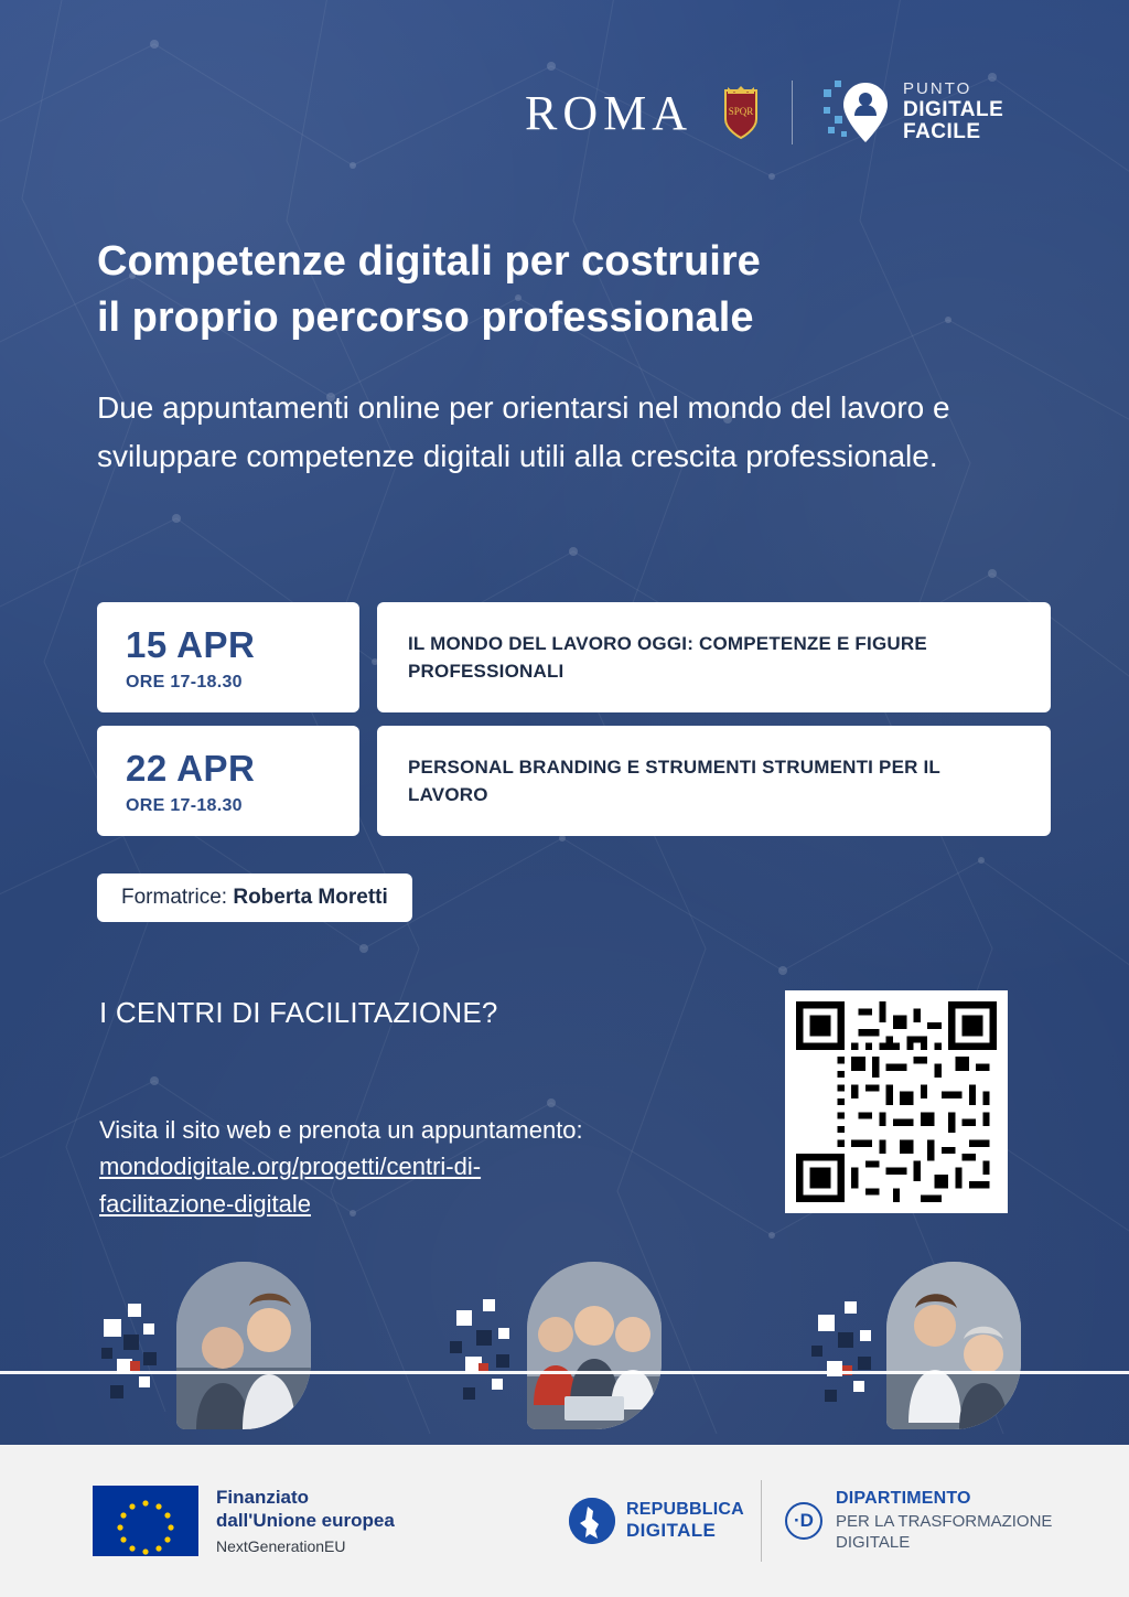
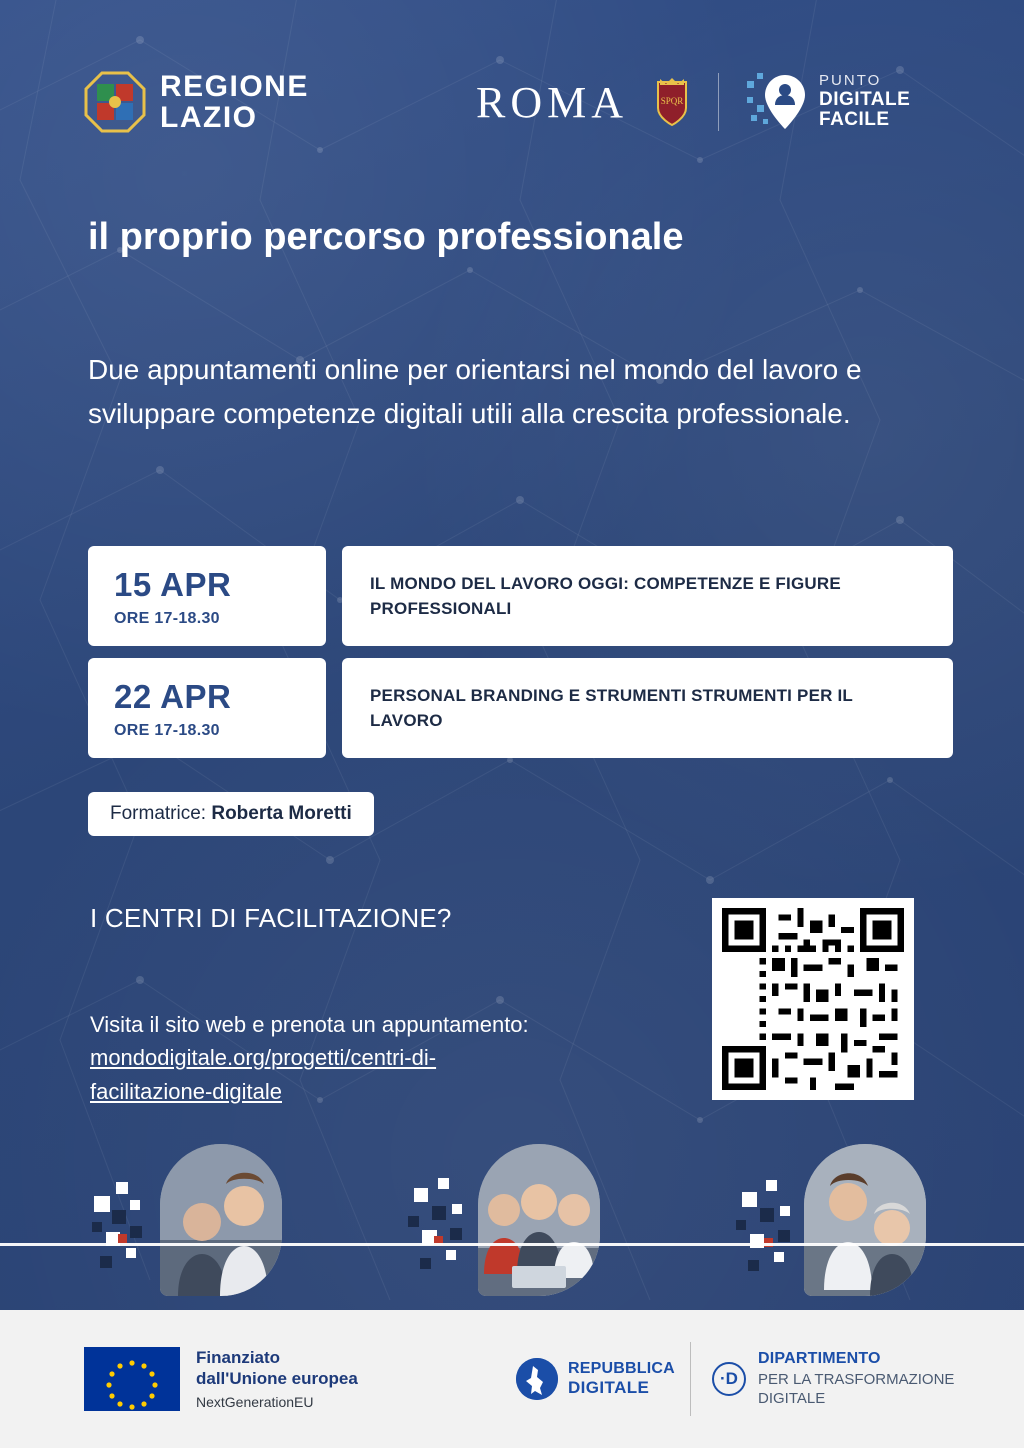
+ REGIONE
+ LAZIO
  ROMA
  SPQR
  PUNTO
  DIGITALE
  FACILE
- Competenze digitali per costruire
  il proprio percorso professionale
  Due appuntamenti online per orientarsi nel mondo del lavoro e sviluppare competenze digitali utili alla crescita professionale.
  15 APR
  ORE 17-18.30
  IL MONDO DEL LAVORO OGGI: COMPETENZE E FIGURE PROFESSIONALI
  22 APR
  ORE 17-18.30
  PERSONAL BRANDING E STRUMENTI STRUMENTI PER IL LAVORO
  Formatrice: Roberta Moretti
  I CENTRI DI FACILITAZIONE?
  Visita il sito web e prenota un appuntamento:
  mondodigitale.org/progetti/centri-di-
  facilitazione-digitale
  Finanziato
  dall'Unione europea
  NextGenerationEU
  REPUBBLICA
  DIGITALE
  ·D
  DIPARTIMENTO
  PER LA TRASFORMAZIONE
  DIGITALE
